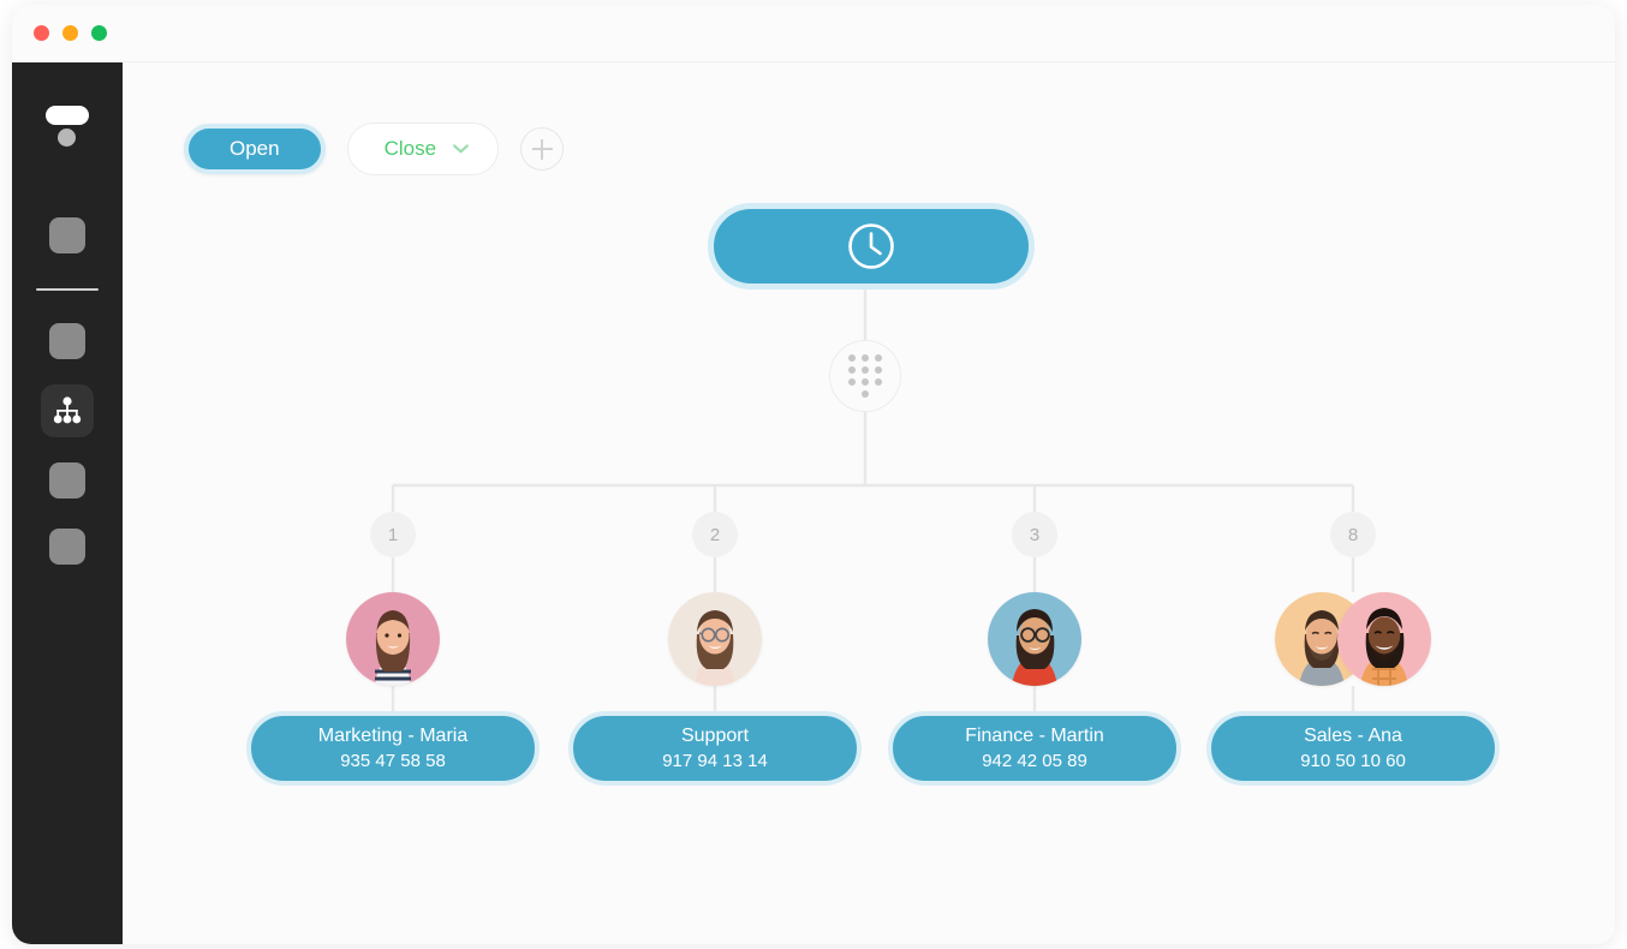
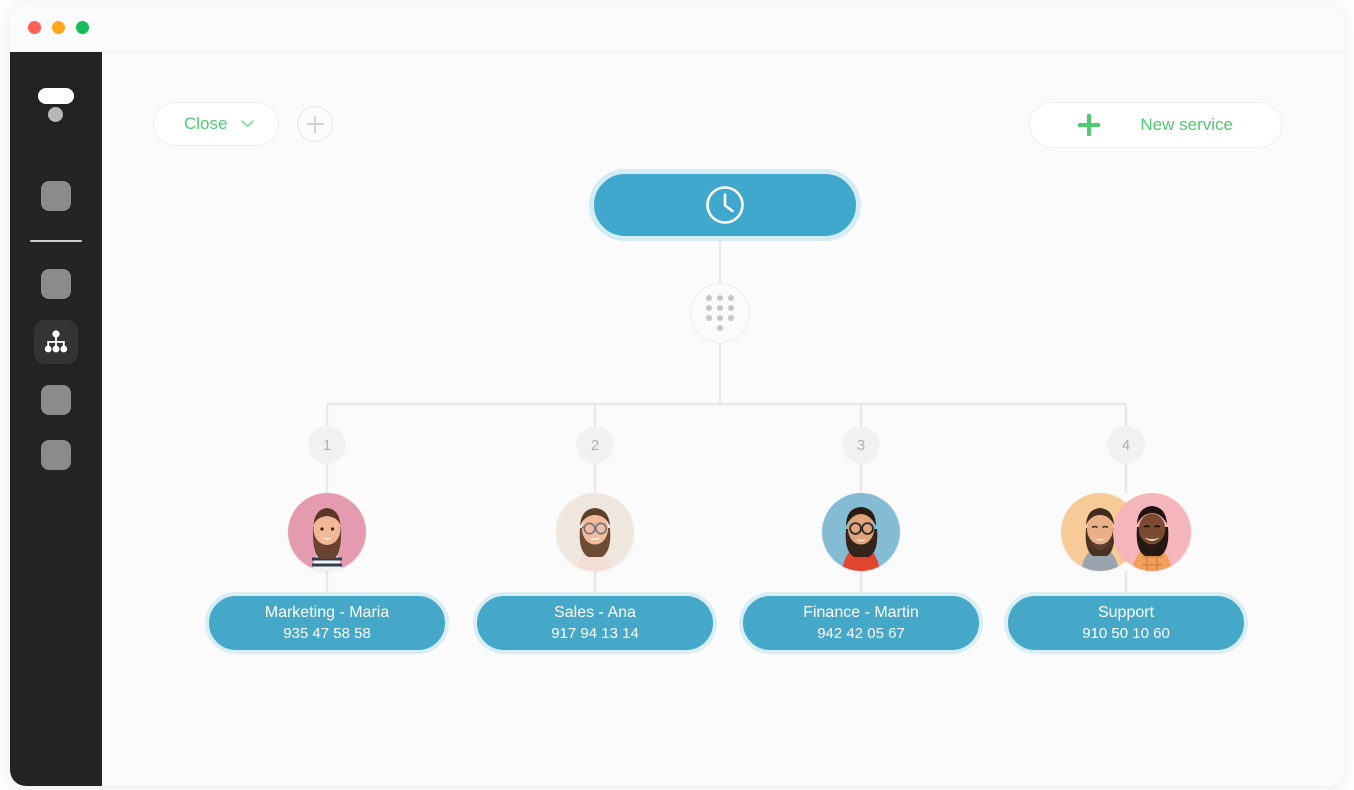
- Open
  Close
+ New service
  1
  Marketing - Maria
  935 47 58 58
  2
- Support
+ Sales - Ana
  917 94 13 14
  3
  Finance - Martin
- 942 42 05 89
+ 942 42 05 67
- 8
+ 4
- Sales - Ana
+ Support
  910 50 10 60
